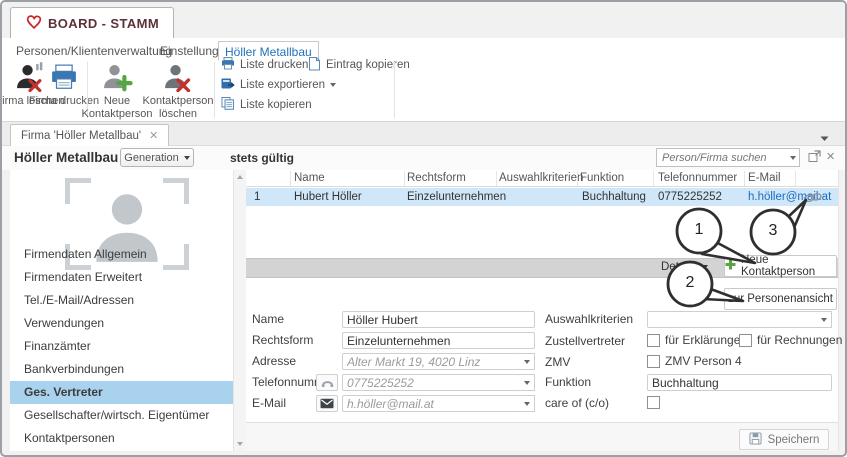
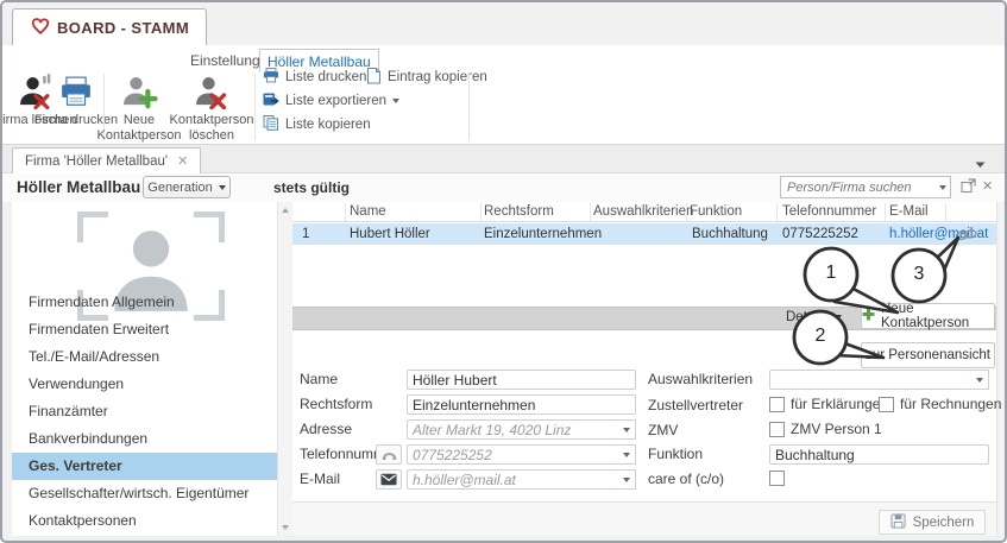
  BOARD - STAMM
- Personen/Klientenverwaltung
  Einstellung
  Höller Metallbau
  irma löschen
  Firma drucken
  Neue Kontaktperson
  Kontaktperson löschen
  Liste drucken
  Liste exportieren
  Liste kopieren
  Eintrag kopieren
  Firma 'Höller Metallbau'
  ✕
  Höller Metallbau
  Generation
  stets gültig
  Person/Firma suchen
  ✕
  Firmendaten Allgemein
  Firmendaten Erweitert
  Tel./E-Mail/Adressen
  Verwendungen
  Finanzämter
  Bankverbindungen
  Ges. Vertreter
  Gesellschafter/wirtsch. Eigentümer
  Kontaktpersonen
  Name
  Rechtsform
  Auswahlkriterien
  Funktion
  Telefonnummer
  E-Mail
  1
  Hubert Höller
  Einzelunternehmen
  Buchhaltung
  0775225252
  h.höller@mail.at
  eue Kontaktperson
  r Personenansicht
  Name
  Höller Hubert
  Rechtsform
  Einzelunternehmen
  Adresse
  Alter Markt 19, 4020 Linz
  Telefonnum
  0775225252
  E-Mail
  h.höller@mail.at
  Auswahlkriterien
  Zustellvertreter
  für Erklärunge
  für Rechnungen
  ZMV
- ZMV Person 4
+ ZMV Person 1
  Funktion
  Buchhaltung
  care of (c/o)
  Speichern
  1
  2
  3
